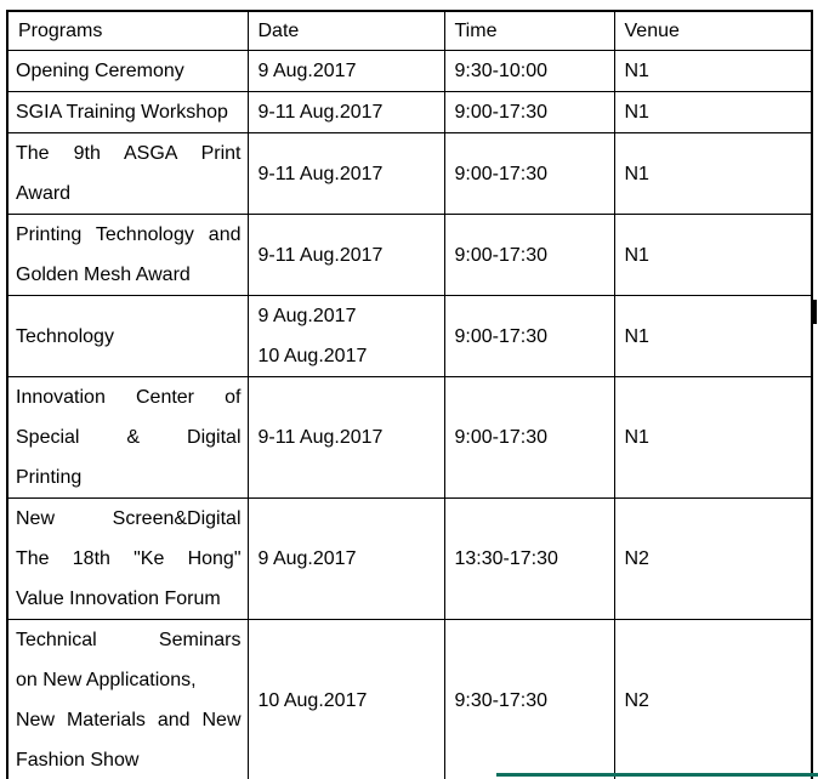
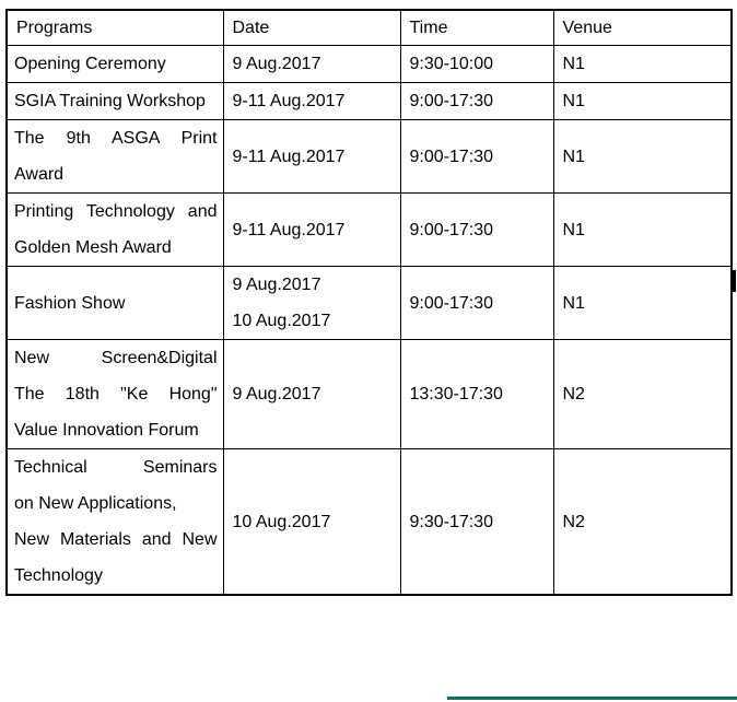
  Programs	Date	Time	Venue
  Opening Ceremony	9 Aug.2017	9:30-10:00	N1
  SGIA Training Workshop	9-11 Aug.2017	9:00-17:30	N1
  The 9th ASGA PrintAward	9-11 Aug.2017	9:00-17:30	N1
  Printing Technology andGolden Mesh Award	9-11 Aug.2017	9:00-17:30	N1
- Technology	9 Aug.201710 Aug.2017	9:00-17:30	N1
+ Fashion Show	9 Aug.201710 Aug.2017	9:00-17:30	N1
- Innovation Center ofSpecial & DigitalPrinting	9-11 Aug.2017	9:00-17:30	N1
  New Screen&DigitalThe 18th "Ke Hong"Value Innovation Forum	9 Aug.2017	13:30-17:30	N2
- Technical Seminarson New Applications,New Materials and NewFashion Show	10 Aug.2017	9:30-17:30	N2
+ Technical Seminarson New Applications,New Materials and NewTechnology	10 Aug.2017	9:30-17:30	N2
